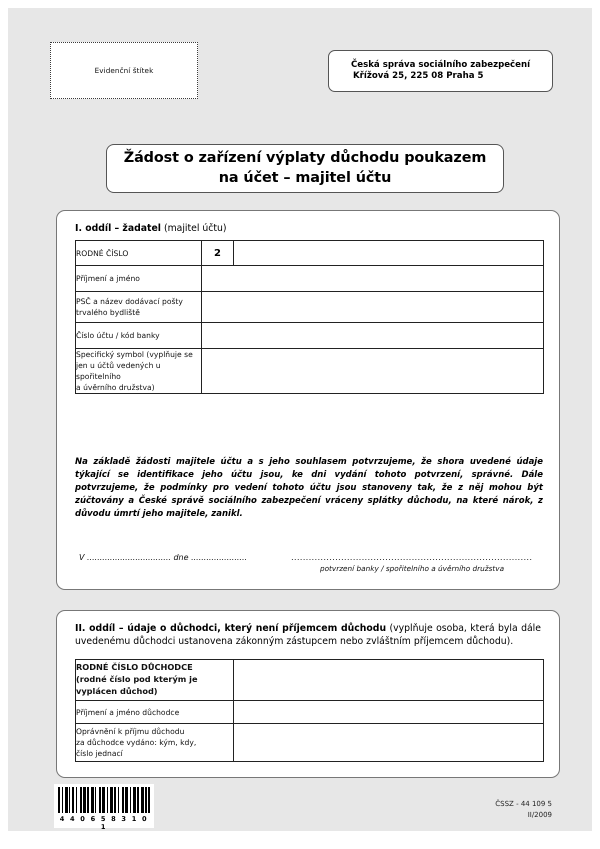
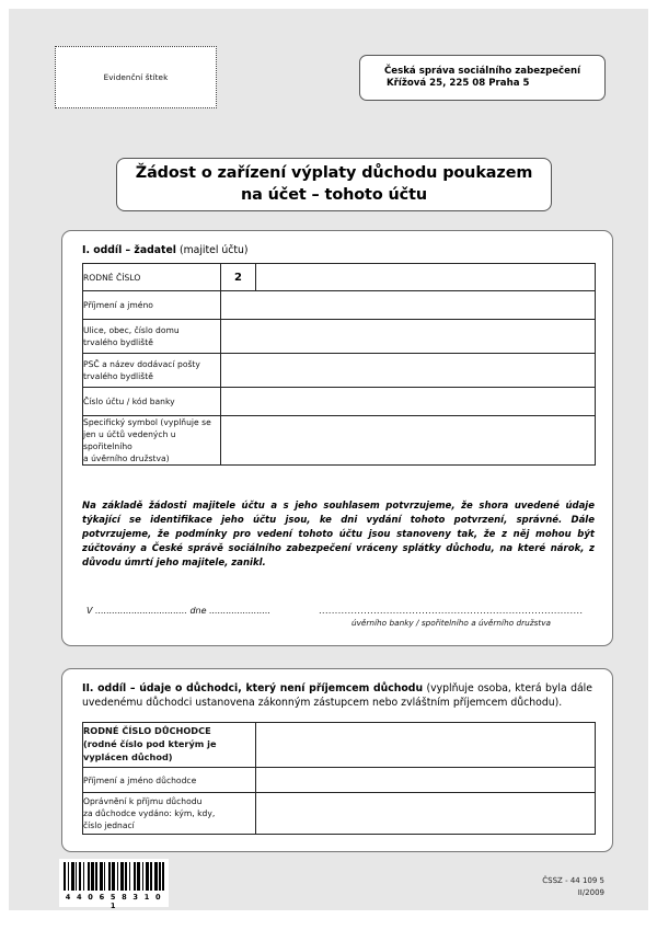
  Evidenční štítek
  Česká správa sociálního zabezpečení
  Křížová 25, 225 08 Praha 5
  Žádost o zařízení výplaty důchodu poukazem
- na účet – majitel účtu
+ na účet – tohoto účtu
  I. oddíl – žadatel (majitel účtu)
  RODNÉ ČÍSLO	2
  Příjmení a jméno
+ Ulice, obec, číslo domu trvalého bydliště
  PSČ a název dodávací pošty trvalého bydliště
  Číslo účtu / kód banky
  Specifický symbol (vyplňuje se jen u účtů vedených u spořitelního a úvěrního družstva)
  Na základě žádosti majitele účtu a s jeho souhlasem potvrzujeme, že shora uvedené údaje týkající se identifikace jeho účtu jsou, ke dni vydání tohoto potvrzení, správné. Dále potvrzujeme, že podmínky pro vedení tohoto účtu jsou stanoveny tak, že z něj mohou být zúčtovány a České správě sociálního zabezpečení vráceny splátky důchodu, na které nárok, z důvodu úmrtí jeho majitele, zanikl.
  V ................................. dne ......................
  ..................................................................................
- potvrzení banky / spořitelního a úvěrního družstva
+ úvěrního banky / spořitelního a úvěrního družstva
  II. oddíl – údaje o důchodci, který není příjemcem důchodu (vyplňuje osoba, která byla dále uvedenému důchodci ustanovena zákonným zástupcem nebo zvláštním příjemcem důchodu).
  RODNÉ ČÍSLO DŮCHODCE (rodné číslo pod kterým je vyplácen důchod)
  Příjmení a jméno důchodce
  Oprávnění k příjmu důchodu za důchodce vydáno: kým, kdy, číslo jednací
  4 4 0 6 5 8 3 1 0 1
  ČSSZ - 44 109 5
  II/2009
